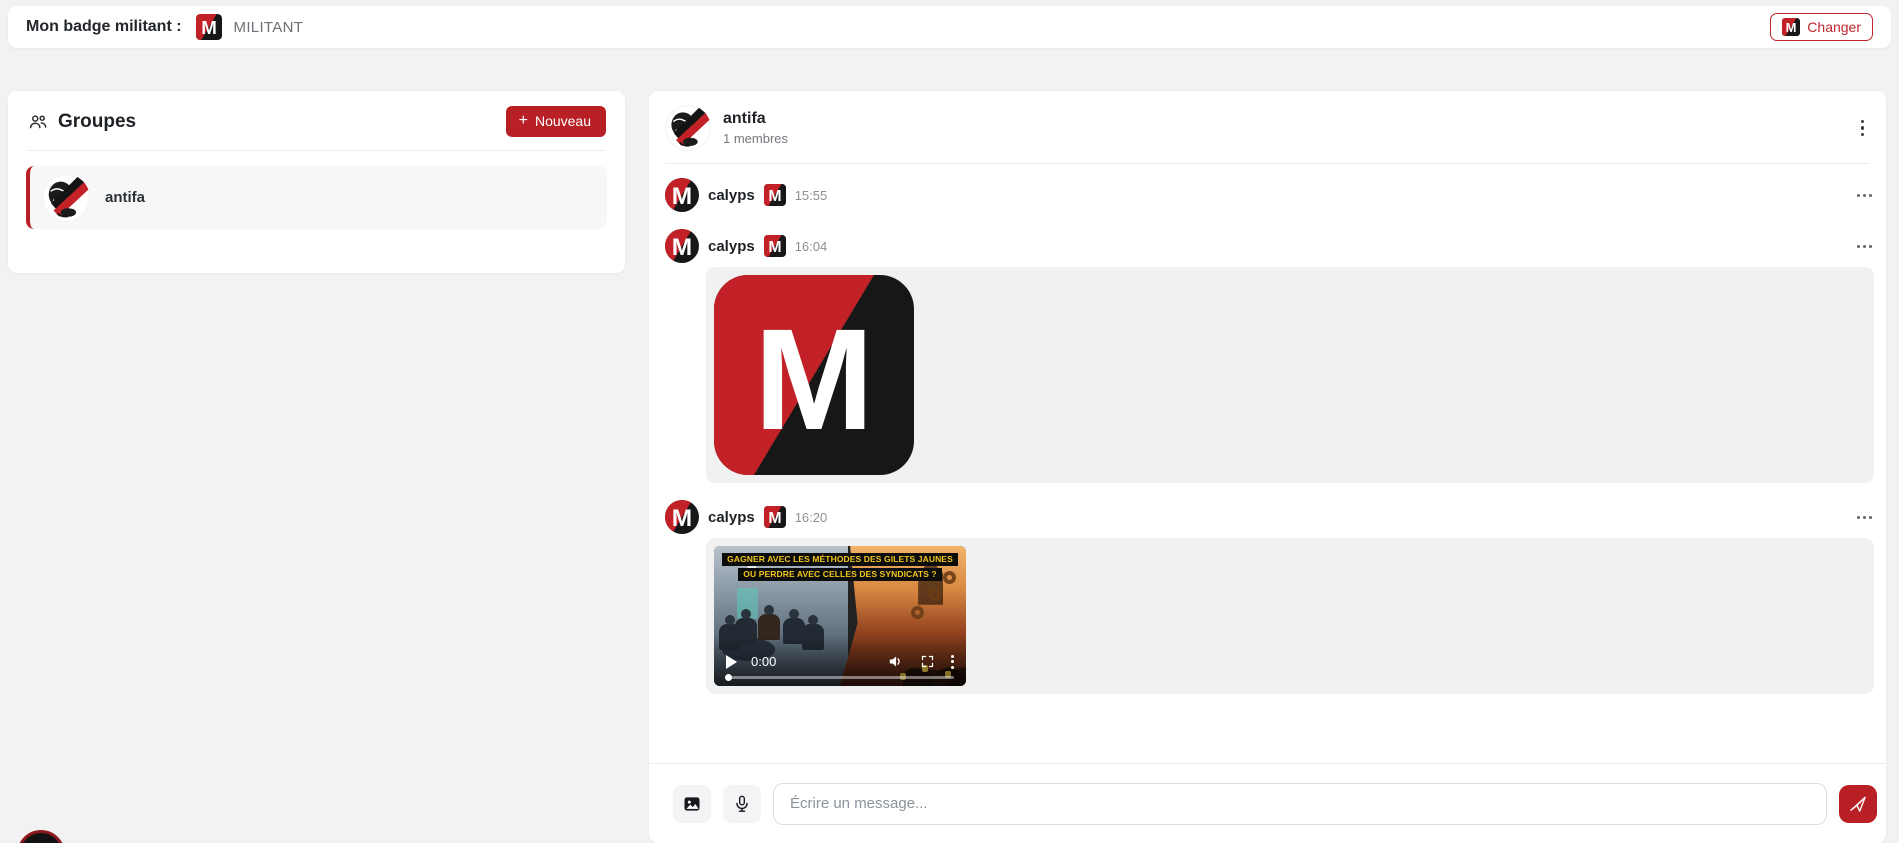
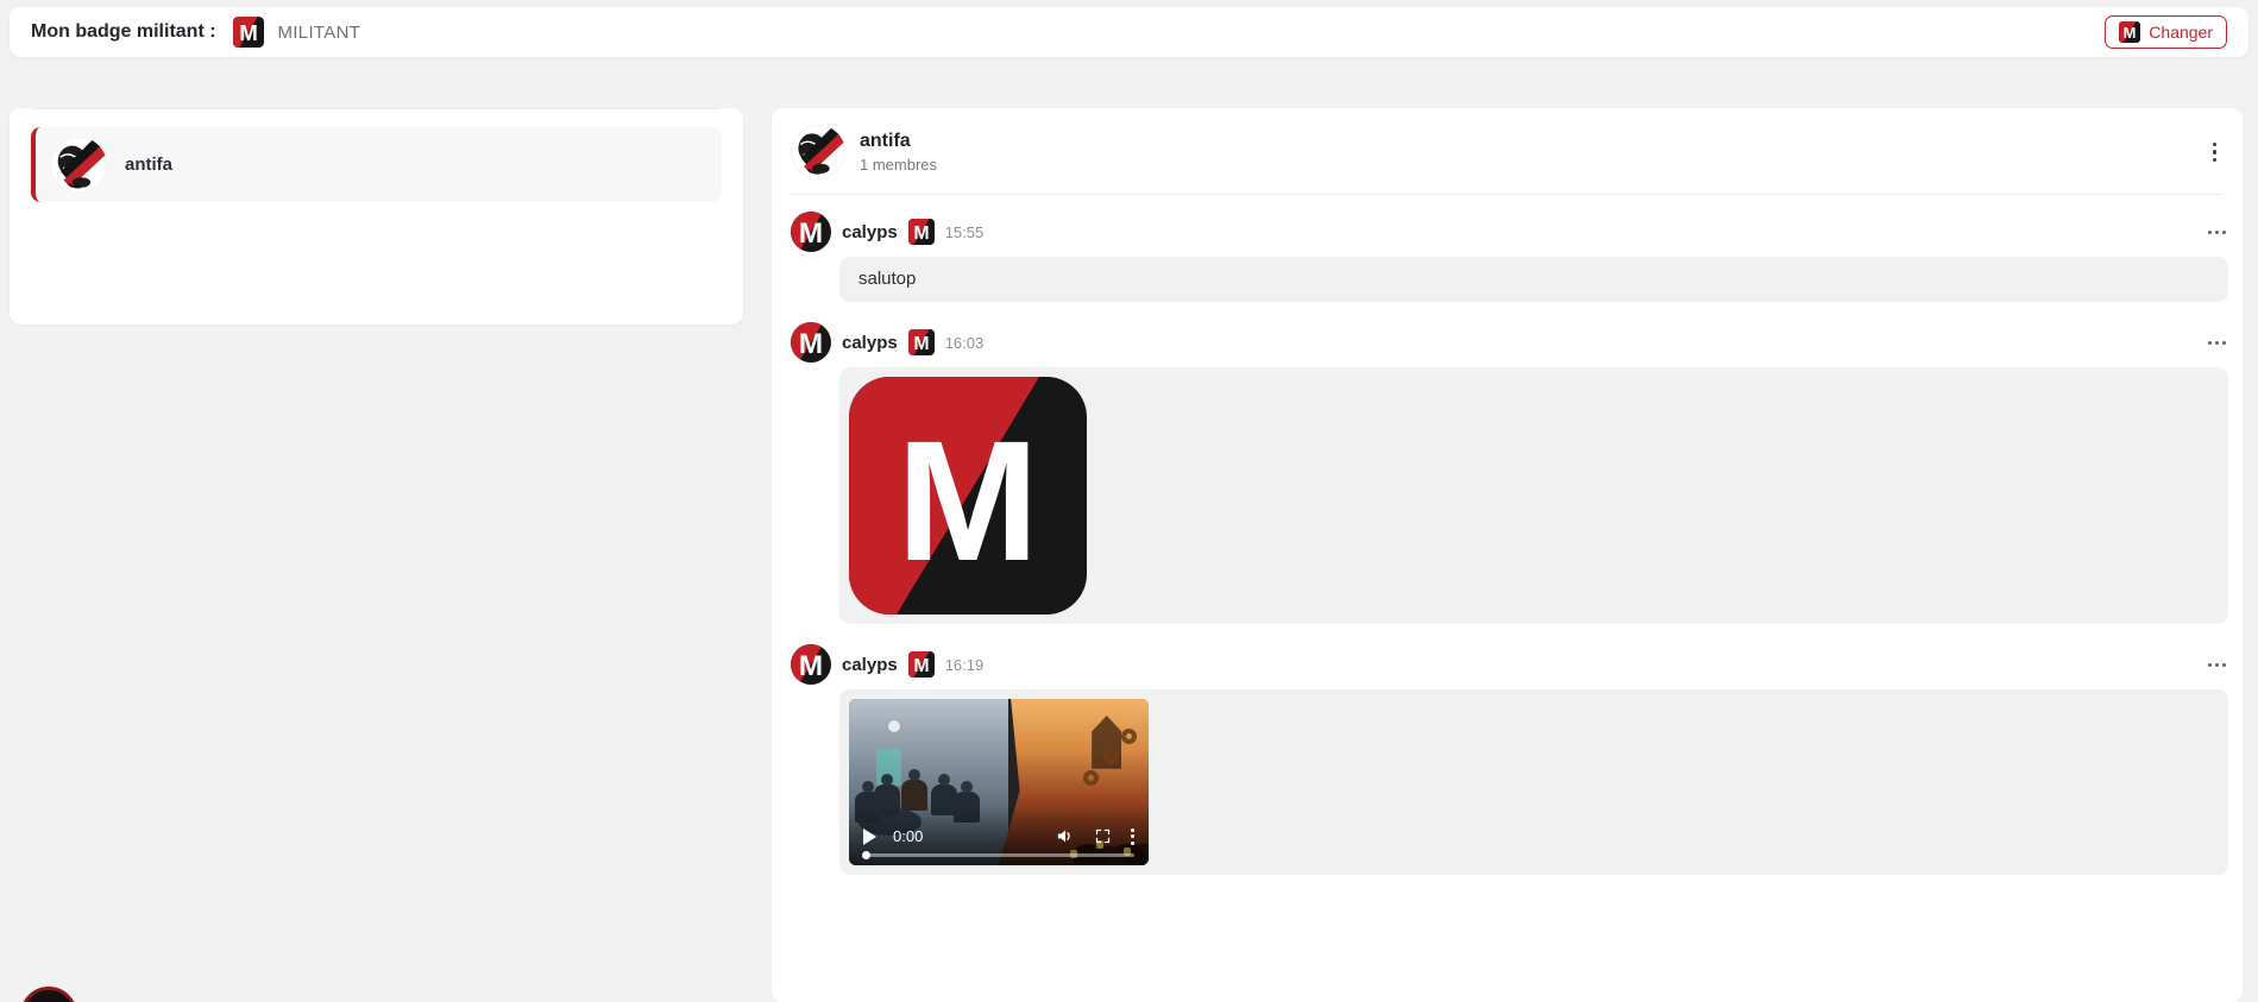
  Mon badge militant :
  MILITANT
  Changer
- Groupes
- +
- Nouveau
  antifa
  antifa
  1 membres
  calyps
  15:55
+ salutop
  calyps
- 16:04
+ 16:03
  calyps
- 16:20
+ 16:19
- GAGNER AVEC LES MÉTHODES DES GILETS JAUNES
- OU PERDRE AVEC CELLES DES SYNDICATS ?
  0:00
- Écrire un message...
